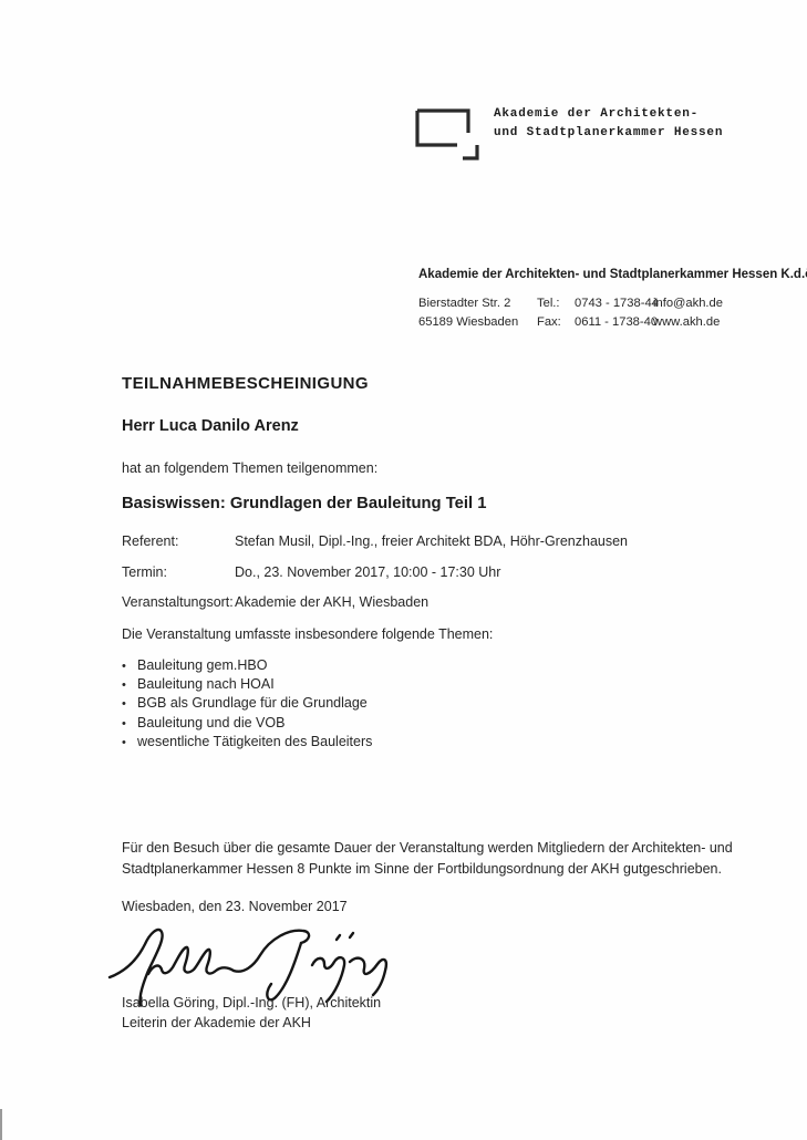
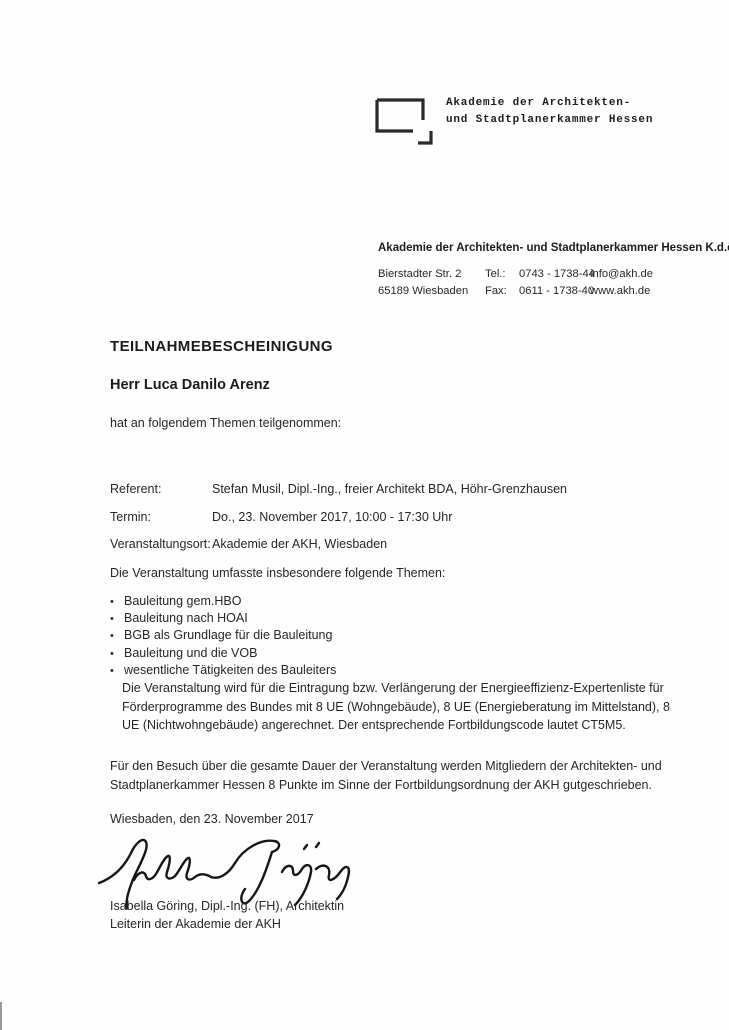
  Akademie der Architekten-
  und Stadtplanerkammer Hessen
  Akademie der Architekten- und Stadtplanerkammer Hessen K.d.
  Bierstadter Str. 2
  65189 Wiesbaden
  Tel.:
  0743 - 1738-44
  Fax:
  0611 - 1738-40
  info@akh.de
  www.akh.de
  TEILNAHMEBESCHEINIGUNG
  Herr Luca Danilo Arenz
  hat an folgendem Themen teilgenommen:
- Basiswissen: Grundlagen der Bauleitung Teil 1
  Referent:
  Stefan Musil, Dipl.-Ing., freier Architekt BDA, Höhr-Grenzhausen
  Termin:
  Do., 23. November 2017, 10:00 - 17:30 Uhr
  Veranstaltungsort:
  Akademie der AKH, Wiesbaden
  Die Veranstaltung umfasste insbesondere folgende Themen:
  •
  Bauleitung gem.HBO
  •
  Bauleitung nach HOAI
  •
- BGB als Grundlage für die Grundlage
+ BGB als Grundlage für die Bauleitung
  •
  Bauleitung und die VOB
  •
  wesentliche Tätigkeiten des Bauleiters
+ Die Veranstaltung wird für die Eintragung bzw. Verlängerung der Energieeffizienz-Expertenliste für Förderprogramme des Bundes mit 8 UE (Wohngebäude), 8 UE (Energieberatung im Mittelstand), 8 UE (Nichtwohngebäude) angerechnet. Der entsprechende Fortbildungscode lautet CT5M5.
  Für den Besuch über die gesamte Dauer der Veranstaltung werden Mitgliedern der Architekten- und Stadtplanerkammer Hessen 8 Punkte im Sinne der Fortbildungsordnung der AKH gutgeschrieben.
  Wiesbaden, den 23. November 2017
  Isabella Göring, Dipl.-Ing. (FH), Architektin
  Leiterin der Akademie der AKH
